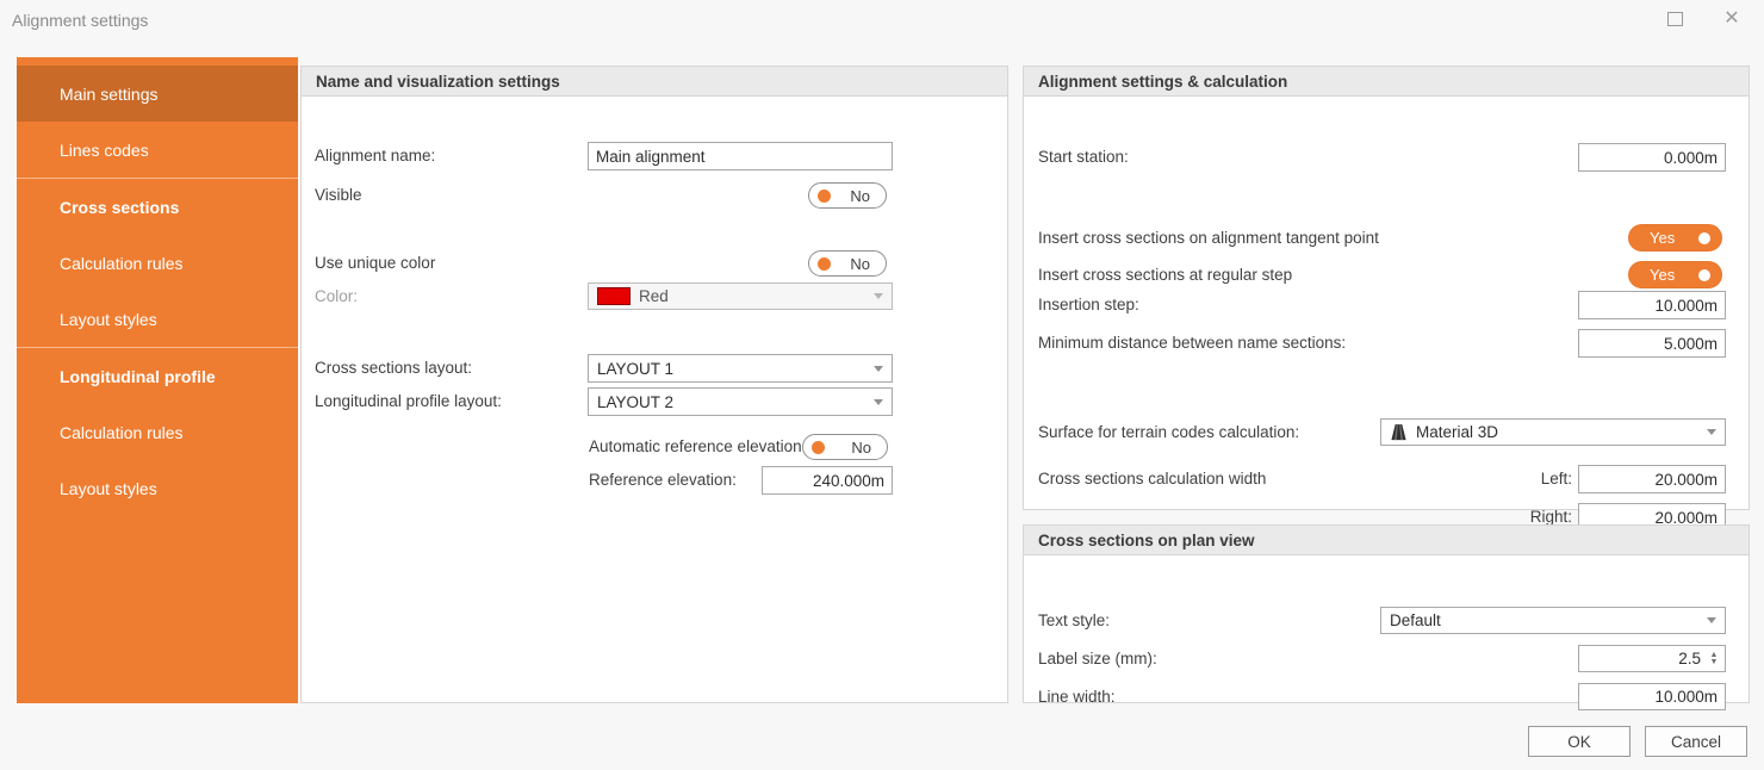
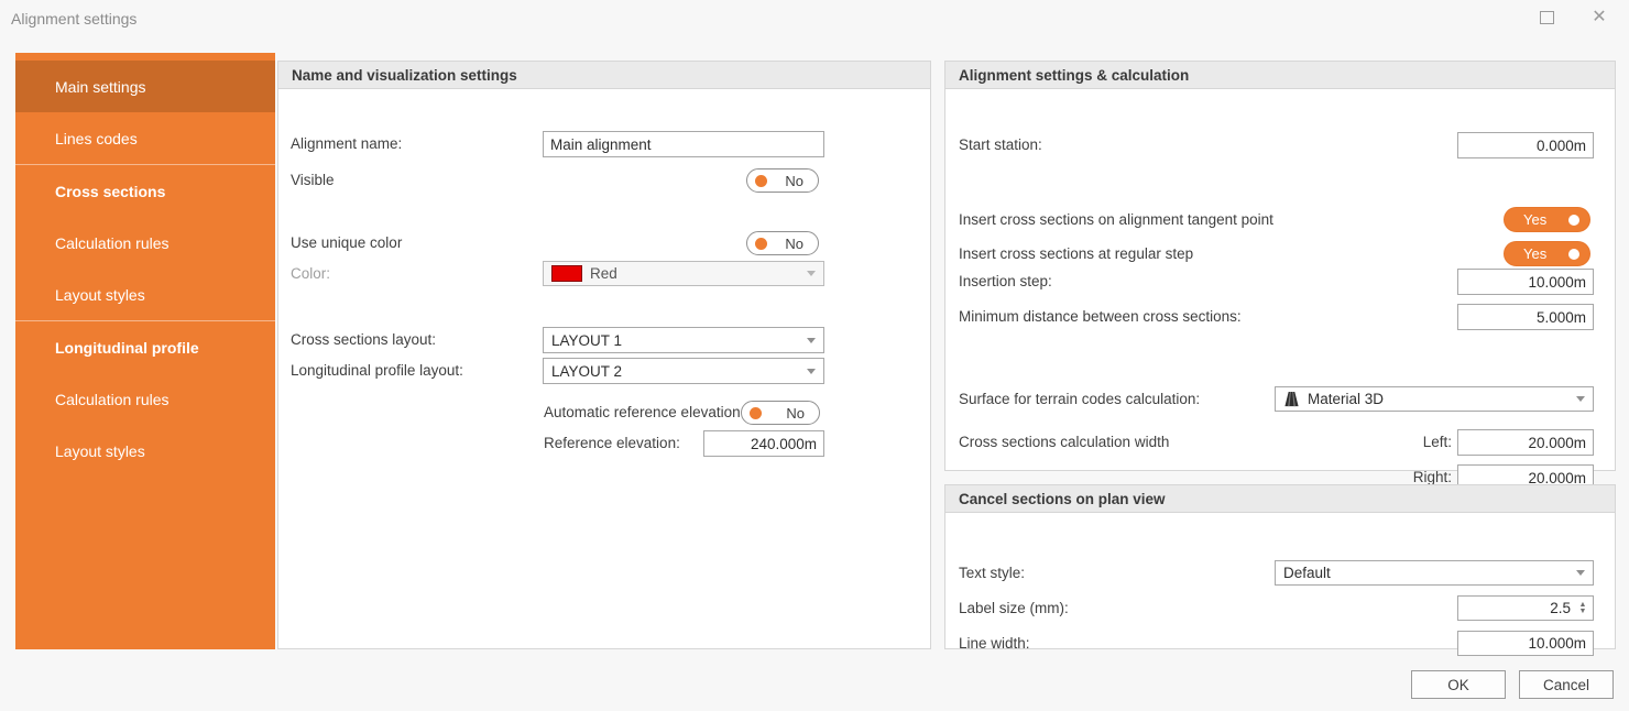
  Alignment settings
  ✕
  Main settings
  Lines codes
  Cross sections
  Calculation rules
  Layout styles
  Longitudinal profile
  Calculation rules
  Layout styles
  Name and visualization settings
  Alignment name:
  Main alignment
  Visible
  No
  Use unique color
  No
  Color:
  Red
  Cross sections layout:
  LAYOUT 1
  Longitudinal profile layout:
  LAYOUT 2
  Automatic reference elevation
  No
  Reference elevation:
  240.000m
  Alignment settings & calculation
  Start station:
  0.000m
  Insert cross sections on alignment tangent point
  Yes
  Insert cross sections at regular step
  Yes
  Insertion step:
  10.000m
- Minimum distance between name sections:
+ Minimum distance between cross sections:
  5.000m
  Surface for terrain codes calculation:
  Material 3D
  Cross sections calculation width
  Left:
  20.000m
  Right:
  20.000m
- Cross sections on plan view
+ Cancel sections on plan view
  Text style:
  Default
  Label size (mm):
  2.5
  Line width:
  10.000m
  OK
  Cancel
